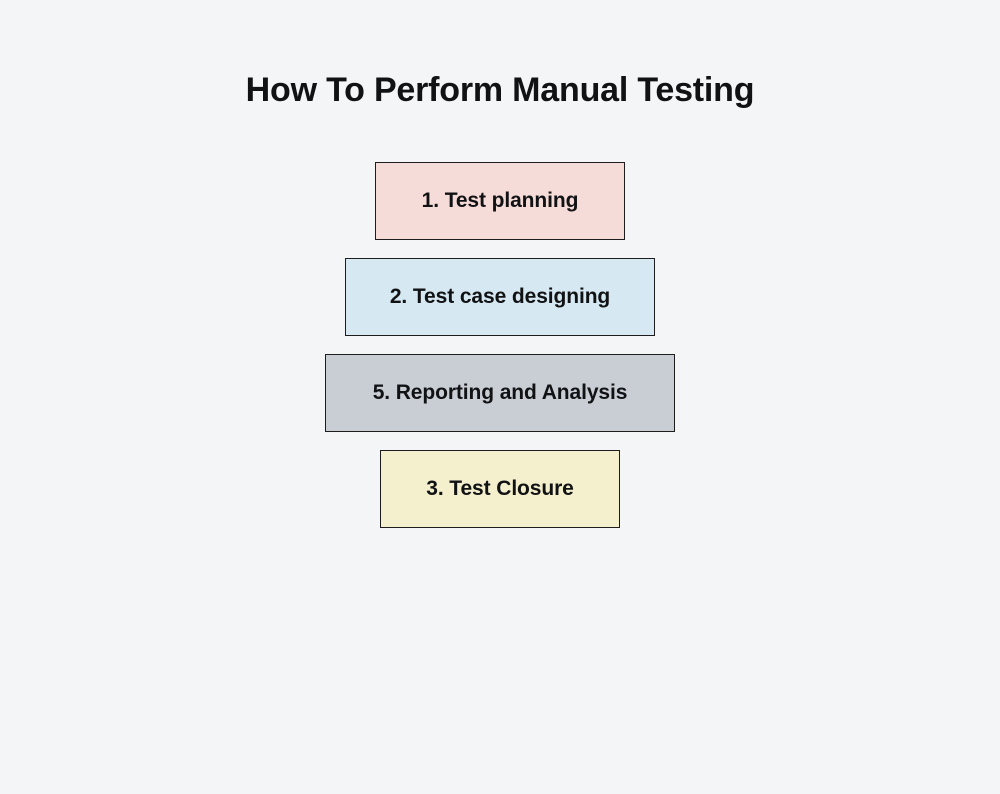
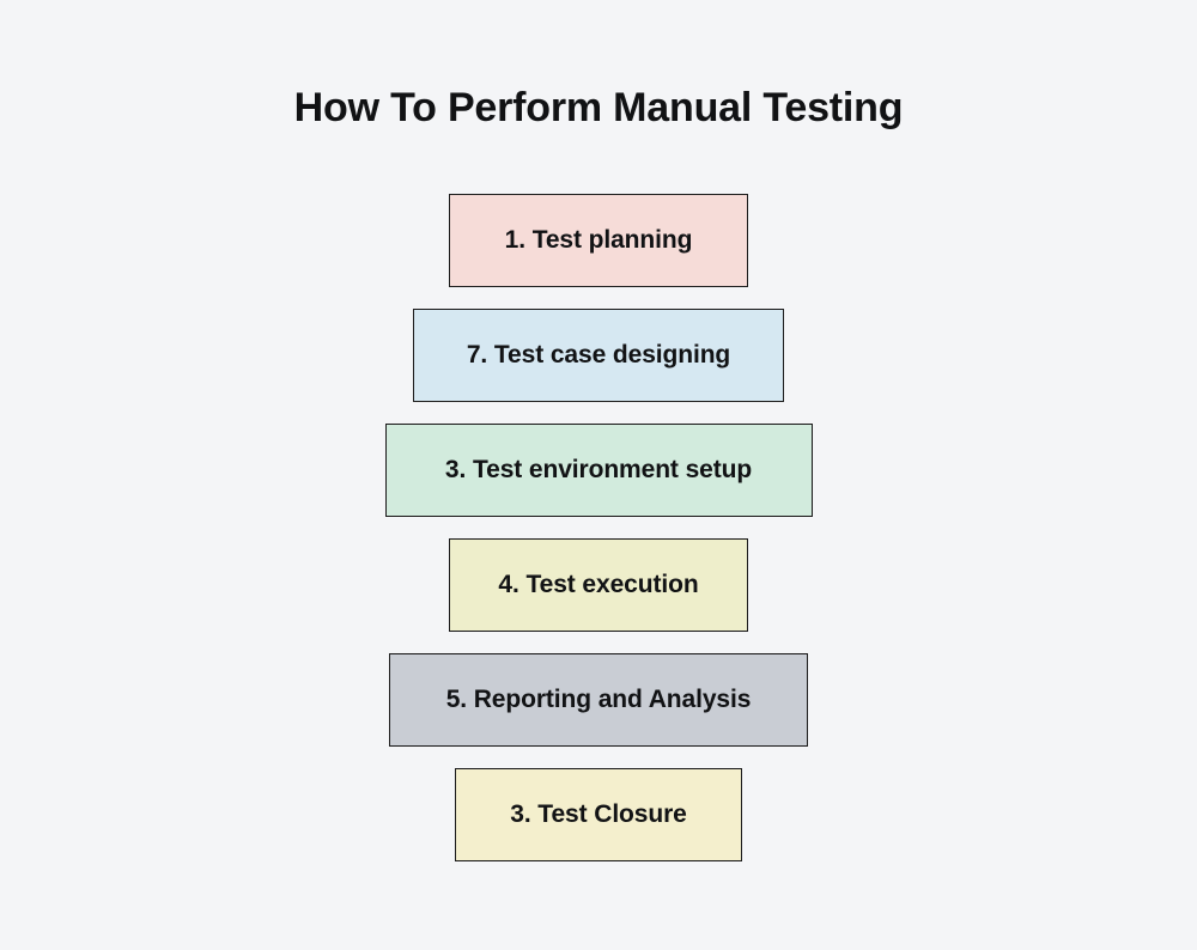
  How To Perform Manual Testing
  1. Test planning
- 2. Test case designing
+ 7. Test case designing
+ 3. Test environment setup
+ 4. Test execution
  5. Reporting and Analysis
  3. Test Closure
